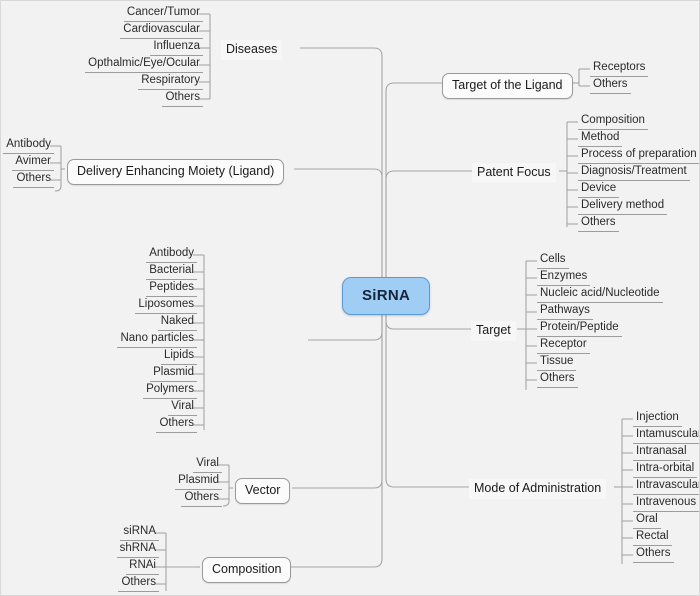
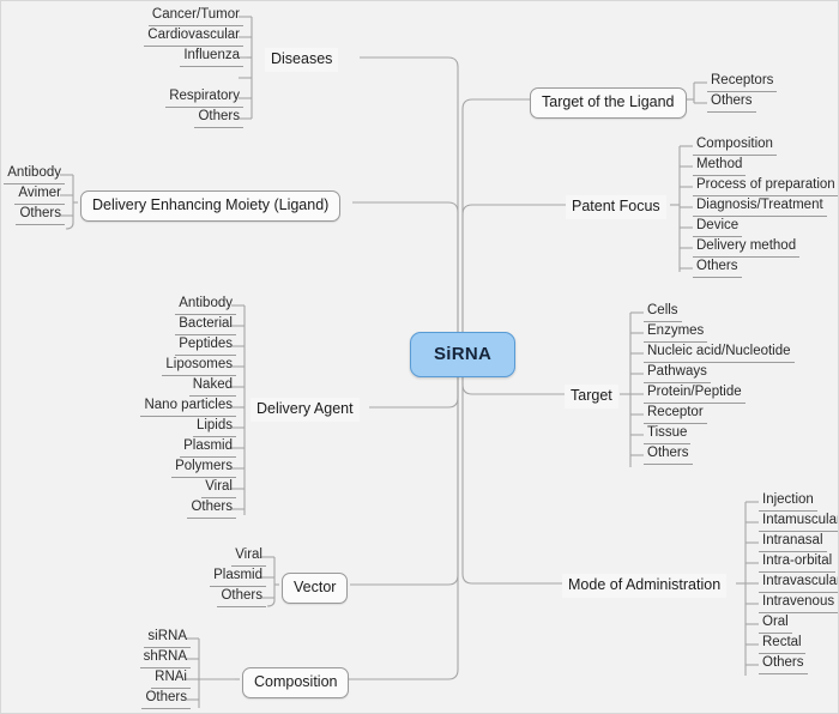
  SiRNA
  Diseases
  Cancer/Tumor
  Cardiovascular
  Influenza
- Opthalmic/Eye/Ocular
  Respiratory
  Others
  Delivery Enhancing Moiety (Ligand)
  Antibody
  Avimer
  Others
+ Delivery Agent
  Antibody
  Bacterial
  Peptides
  Liposomes
  Naked
  Nano particles
  Lipids
  Plasmid
  Polymers
  Viral
  Others
  Vector
  Viral
  Plasmid
  Others
  Composition
  siRNA
  shRNA
  RNAi
  Others
  Target of the Ligand
  Receptors
  Others
  Patent Focus
  Composition
  Method
  Process of preparation
  Diagnosis/Treatment
  Device
  Delivery method
  Others
  Target
  Cells
  Enzymes
  Nucleic acid/Nucleotide
  Pathways
  Protein/Peptide
  Receptor
  Tissue
  Others
  Mode of Administration
  Injection
  Intamuscula
  Intranasal
  Intra-orbital
  Intravascula
  Intravenous
  Oral
  Rectal
  Others
